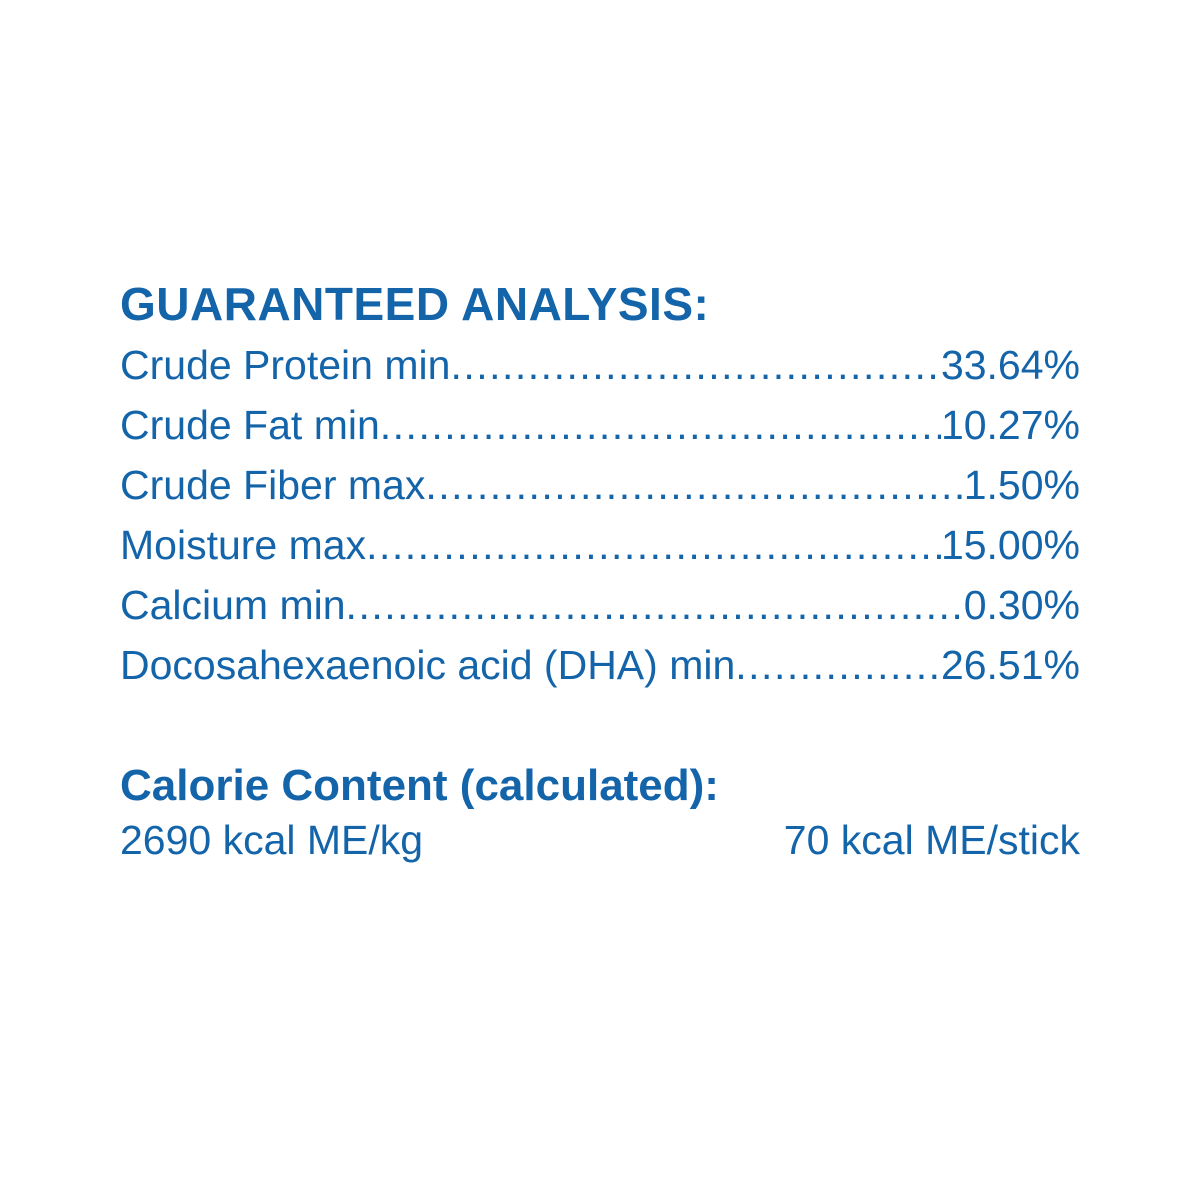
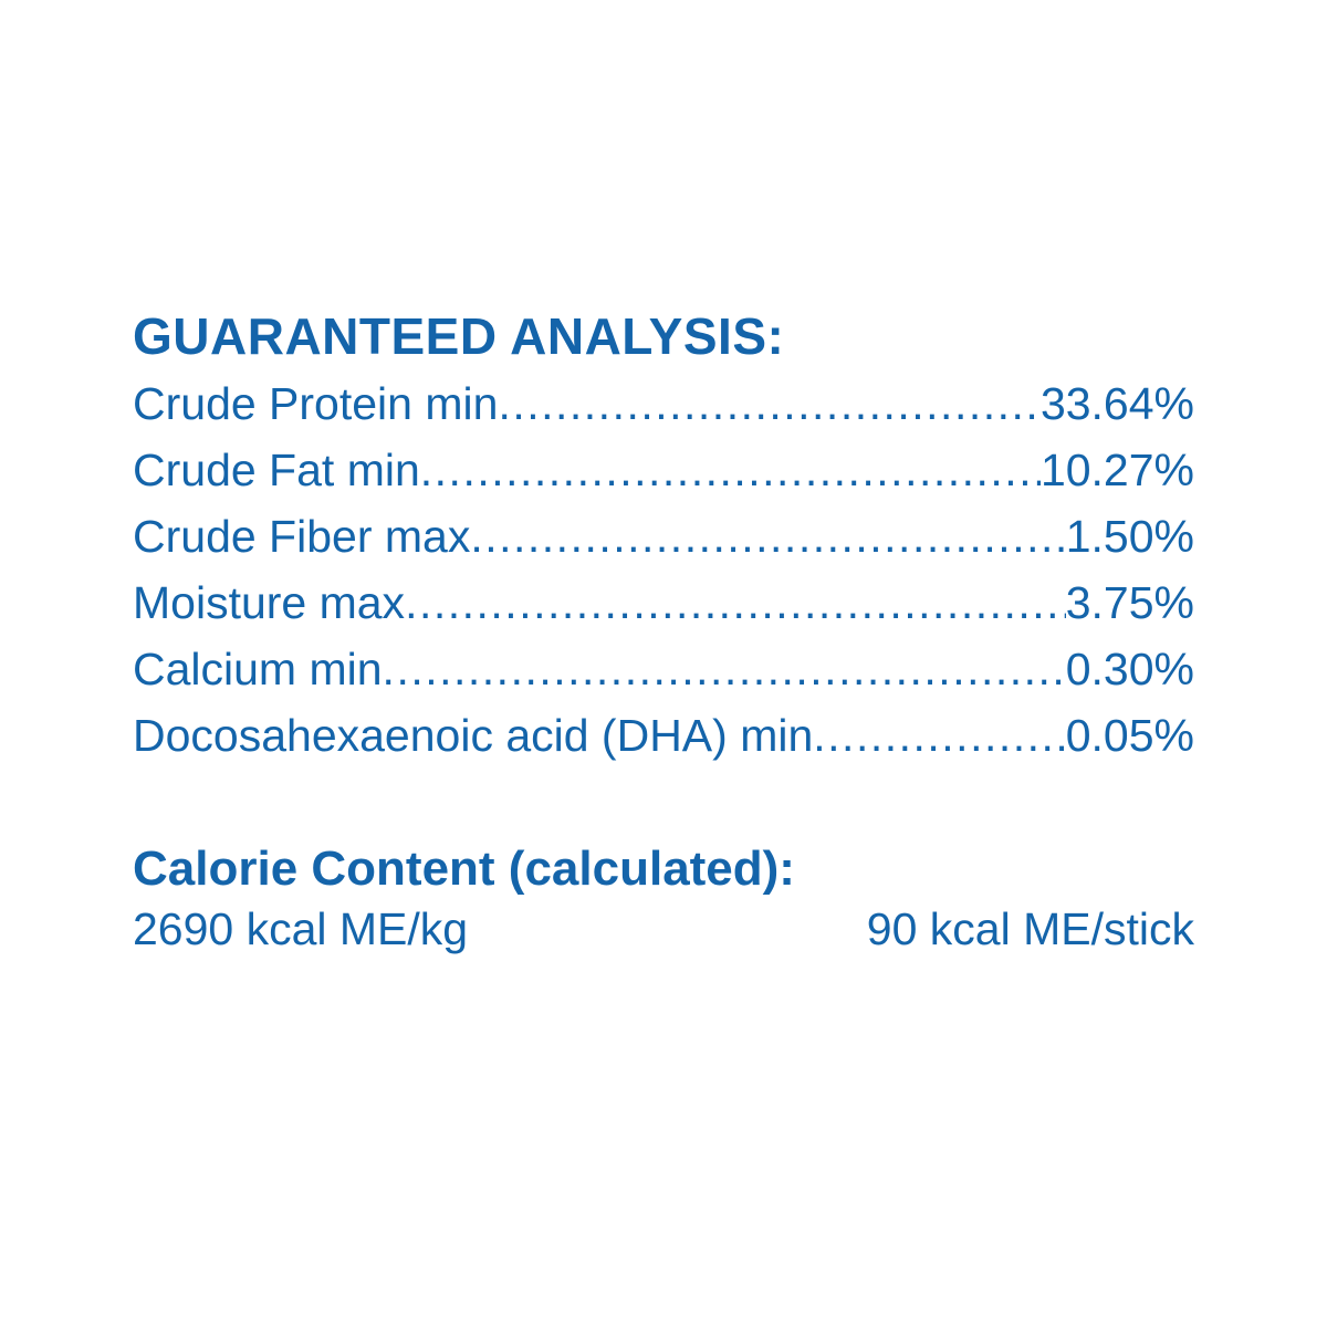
  GUARANTEED ANALYSIS:
  Crude Protein min
  33.64%
  Crude Fat min
  10.27%
  Crude Fiber max
  1.50%
  Moisture max
- 15.00%
+ 3.75%
  Calcium min
  0.30%
  Docosahexaenoic acid (DHA) min
- 26.51%
+ 0.05%
  Calorie Content (calculated):
  2690 kcal ME/kg
- 70 kcal ME/stick
+ 90 kcal ME/stick
